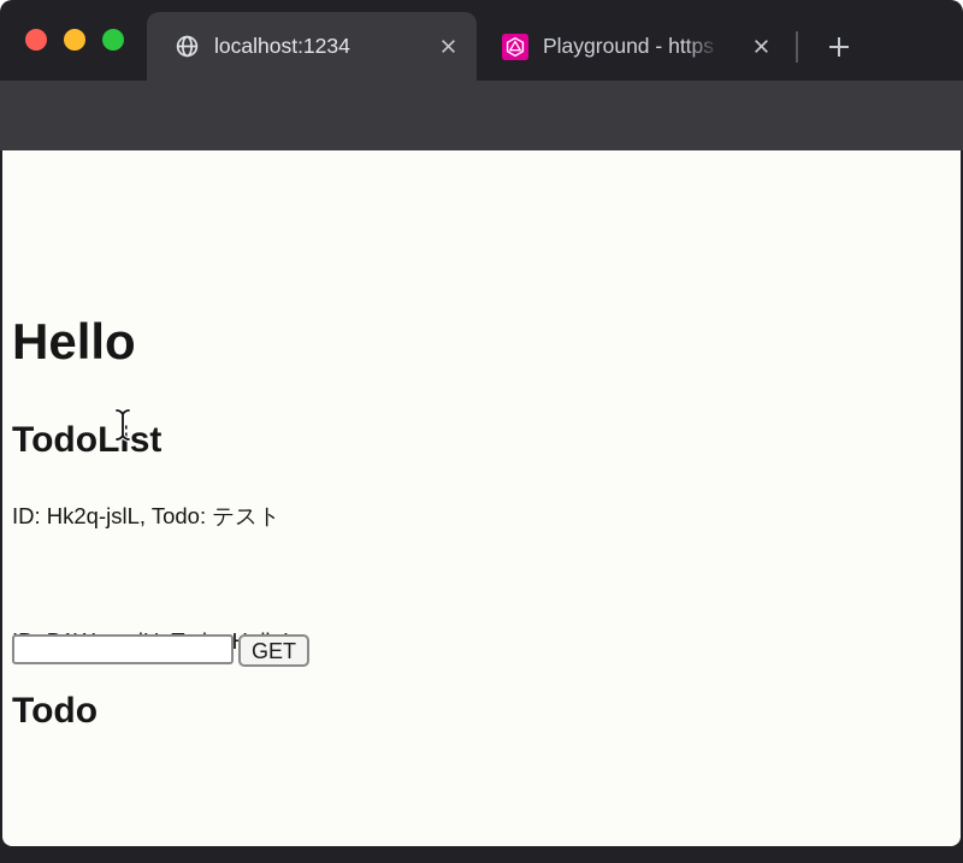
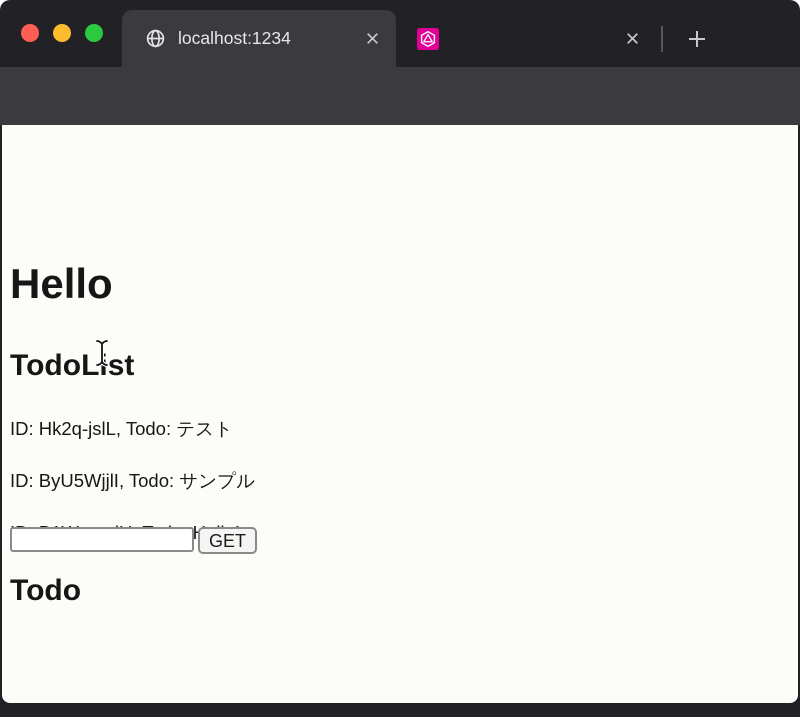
  localhost:1234
- Playground - https
  Hello
  TodoLst
  ID: Hk2q-jslL, Todo: テスト
+ ID: ByU5WjjlI, Todo: サンプル
  Todo
  GET
